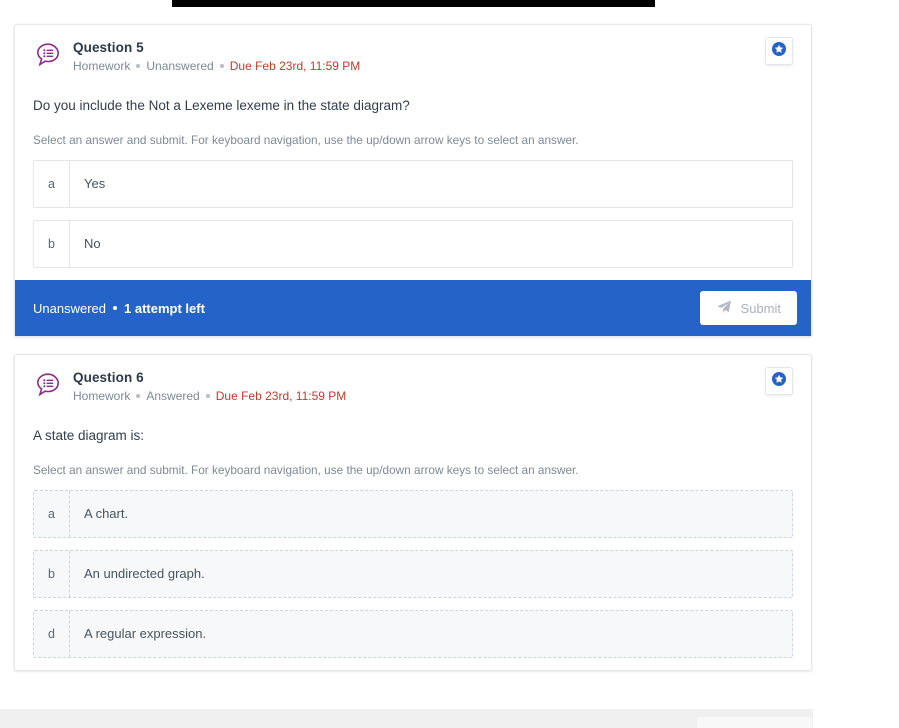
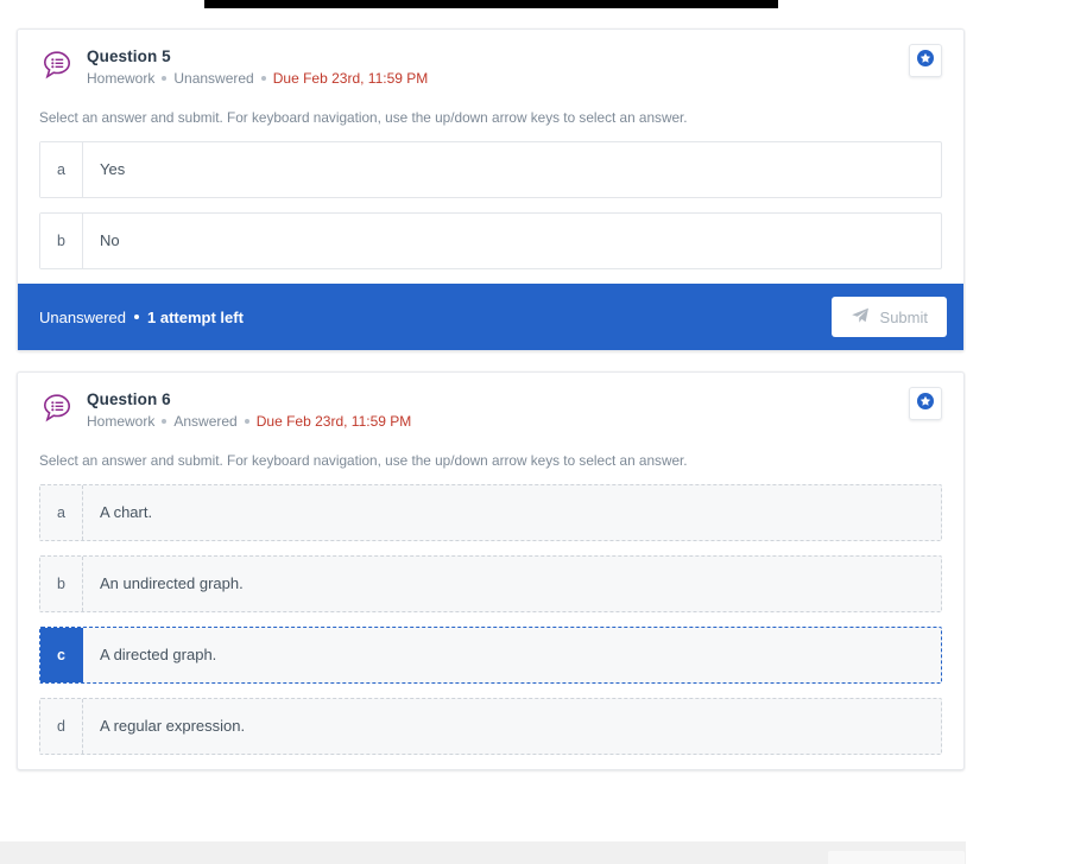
  Question 5
  Homework
  Unanswered
  Due Feb 23rd, 11:59 PM
- Do you include the Not a Lexeme lexeme in the state diagram?
  Select an answer and submit. For keyboard navigation, use the up/down arrow keys to select an answer.
  a
  Yes
  b
  No
  Unanswered
  1 attempt left
  Submit
  Question 6
  Homework
  Answered
  Due Feb 23rd, 11:59 PM
- A state diagram is:
  Select an answer and submit. For keyboard navigation, use the up/down arrow keys to select an answer.
  a
  A chart.
  b
  An undirected graph.
+ c
+ A directed graph.
  d
  A regular expression.
